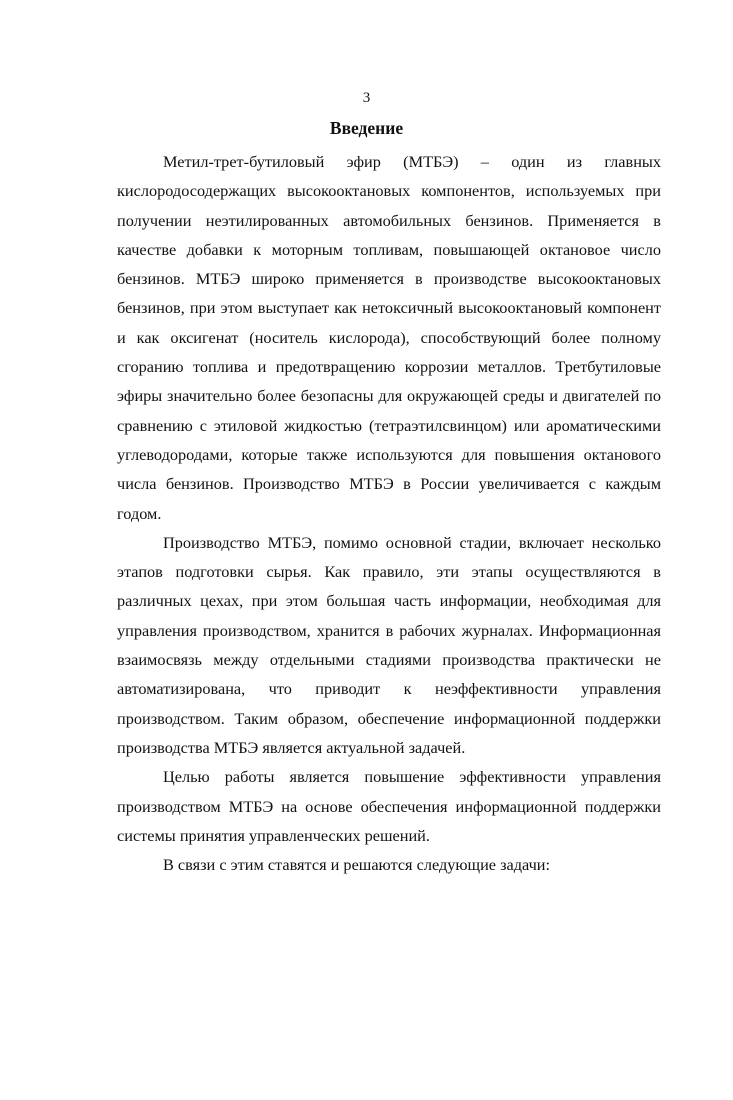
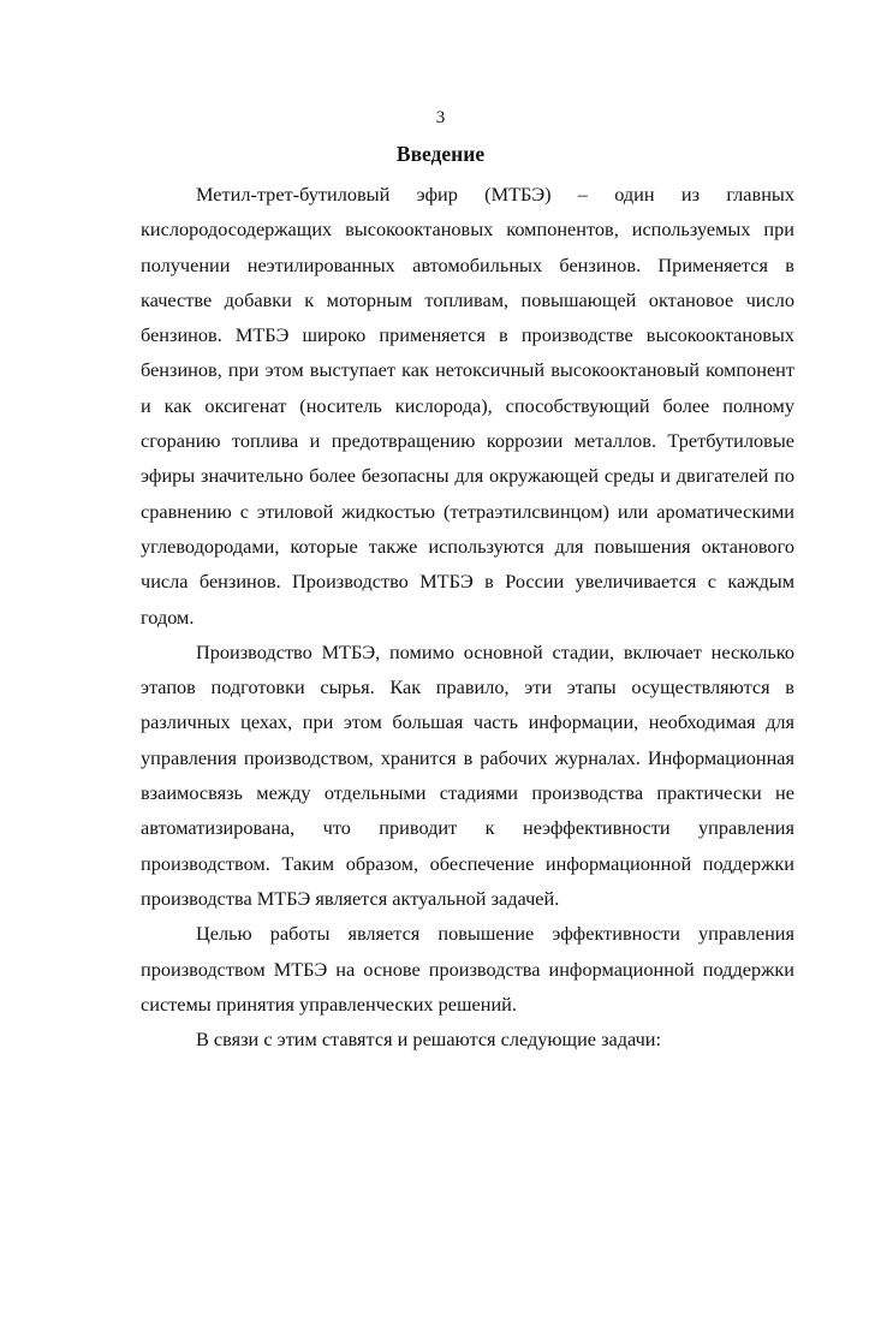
  3
  Введение
  Метил-трет-бутиловый эфир (МТБЭ) – один из главных кислородосодержащих высокооктановых компонентов, используемых при получении неэтилированных автомобильных бензинов. Применяется в качестве добавки к моторным топливам, повышающей октановое число бензинов. МТБЭ широко применяется в производстве высокооктановых бензинов, при этом выступает как нетоксичный высокооктановый компонент и как оксигенат (носитель кислорода), способствующий более полному сгоранию топлива и предотвращению коррозии металлов. Третбутиловые эфиры значительно более безопасны для окружающей среды и двигателей по сравнению с этиловой жидкостью (тетраэтилсвинцом) или ароматическими углеводородами, которые также используются для повышения октанового числа бензинов. Производство МТБЭ в России увеличивается с каждым годом.
  Производство МТБЭ, помимо основной стадии, включает несколько этапов подготовки сырья. Как правило, эти этапы осуществляются в различных цехах, при этом большая часть информации, необходимая для управления производством, хранится в рабочих журналах. Информационная взаимосвязь между отдельными стадиями производства практически не автоматизирована, что приводит к неэффективности управления производством. Таким образом, обеспечение информационной поддержки производства МТБЭ является актуальной задачей.
- Целью работы является повышение эффективности управления производством МТБЭ на основе обеспечения информационной поддержки системы принятия управленческих решений.
+ Целью работы является повышение эффективности управления производством МТБЭ на основе производства информационной поддержки системы принятия управленческих решений.
  В связи с этим ставятся и решаются следующие задачи:
